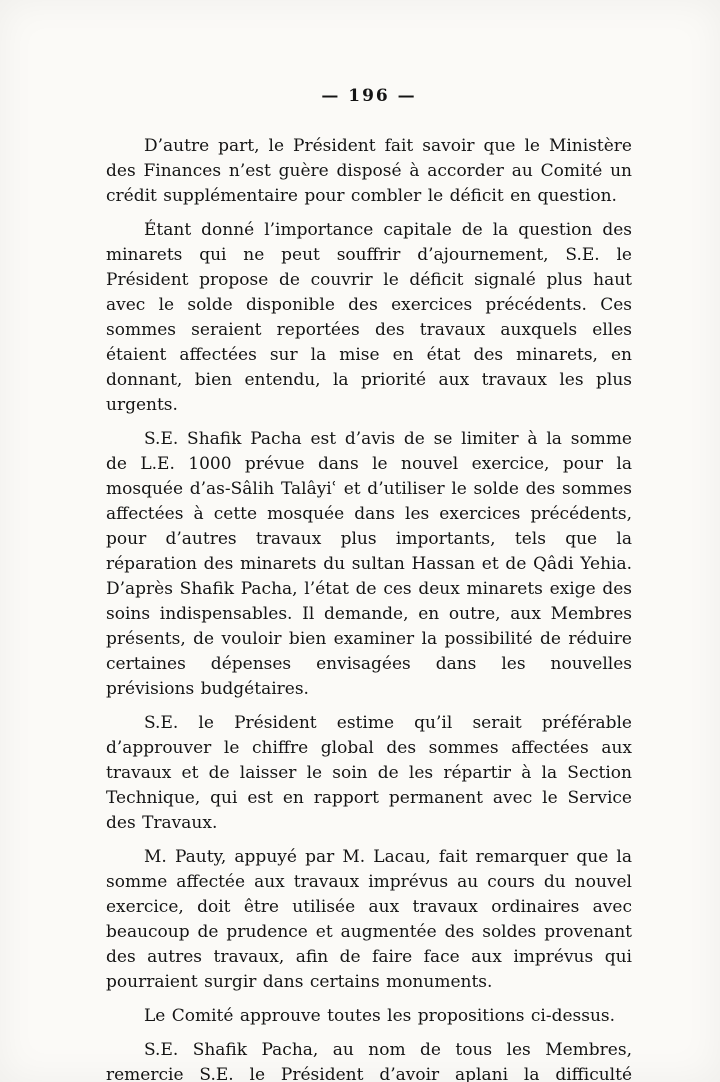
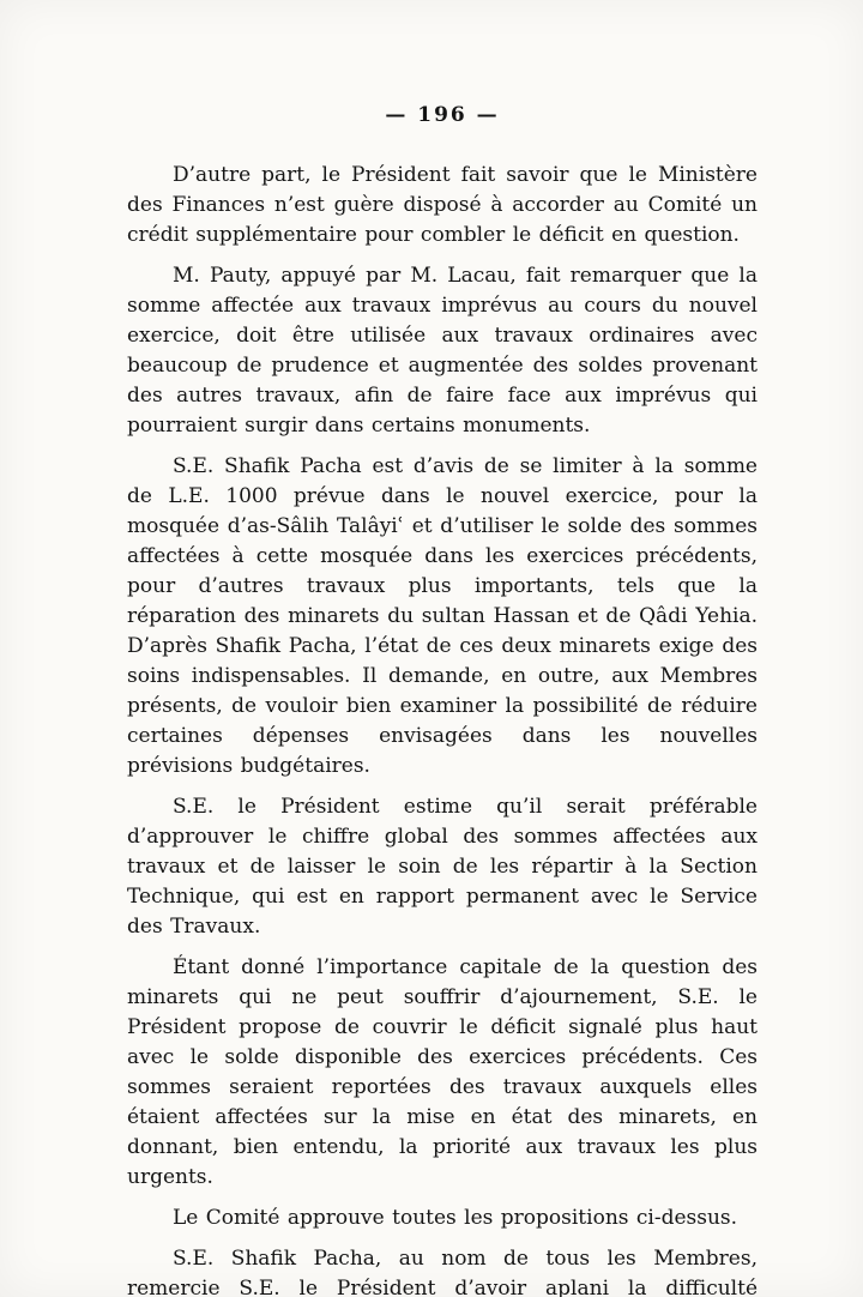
  — 196 —
  D’autre part, le Président fait savoir que le Ministère des Finances n’est guère disposé à accorder au Comité un crédit supplémentaire pour combler le déficit en question.
- Étant donné l’importance capitale de la question des minarets qui ne peut souffrir d’ajournement, S.E. le Président propose de couvrir le déficit signalé plus haut avec le solde disponible des exercices précédents. Ces sommes seraient reportées des travaux auxquels elles étaient affectées sur la mise en état des minarets, en donnant, bien entendu, la priorité aux travaux les plus urgents.
+ M. Pauty, appuyé par M. Lacau, fait remarquer que la somme affectée aux travaux imprévus au cours du nouvel exercice, doit être utilisée aux travaux ordinaires avec beaucoup de prudence et augmentée des soldes provenant des autres travaux, afin de faire face aux imprévus qui pourraient surgir dans certains monuments.
  S.E. Shafik Pacha est d’avis de se limiter à la somme de L.E. 1000 prévue dans le nouvel exercice, pour la mosquée d’as-Sâlih Talâyiʿ et d’utiliser le solde des sommes affectées à cette mosquée dans les exercices précédents, pour d’autres travaux plus importants, tels que la réparation des minarets du sultan Hassan et de Qâdi Yehia. D’après Shafik Pacha, l’état de ces deux minarets exige des soins indispensables. Il demande, en outre, aux Membres présents, de vouloir bien examiner la possibilité de réduire certaines dépenses envisagées dans les nouvelles prévisions budgétaires.
  S.E. le Président estime qu’il serait préférable d’approuver le chiffre global des sommes affectées aux travaux et de laisser le soin de les répartir à la Section Technique, qui est en rapport permanent avec le Service des Travaux.
- M. Pauty, appuyé par M. Lacau, fait remarquer que la somme affectée aux travaux imprévus au cours du nouvel exercice, doit être utilisée aux travaux ordinaires avec beaucoup de prudence et augmentée des soldes provenant des autres travaux, afin de faire face aux imprévus qui pourraient surgir dans certains monuments.
+ Étant donné l’importance capitale de la question des minarets qui ne peut souffrir d’ajournement, S.E. le Président propose de couvrir le déficit signalé plus haut avec le solde disponible des exercices précédents. Ces sommes seraient reportées des travaux auxquels elles étaient affectées sur la mise en état des minarets, en donnant, bien entendu, la priorité aux travaux les plus urgents.
  Le Comité approuve toutes les propositions ci-dessus.
  S.E. Shafik Pacha, au nom de tous les Membres, remercie S.E. le Président d’avoir aplani la difficulté
